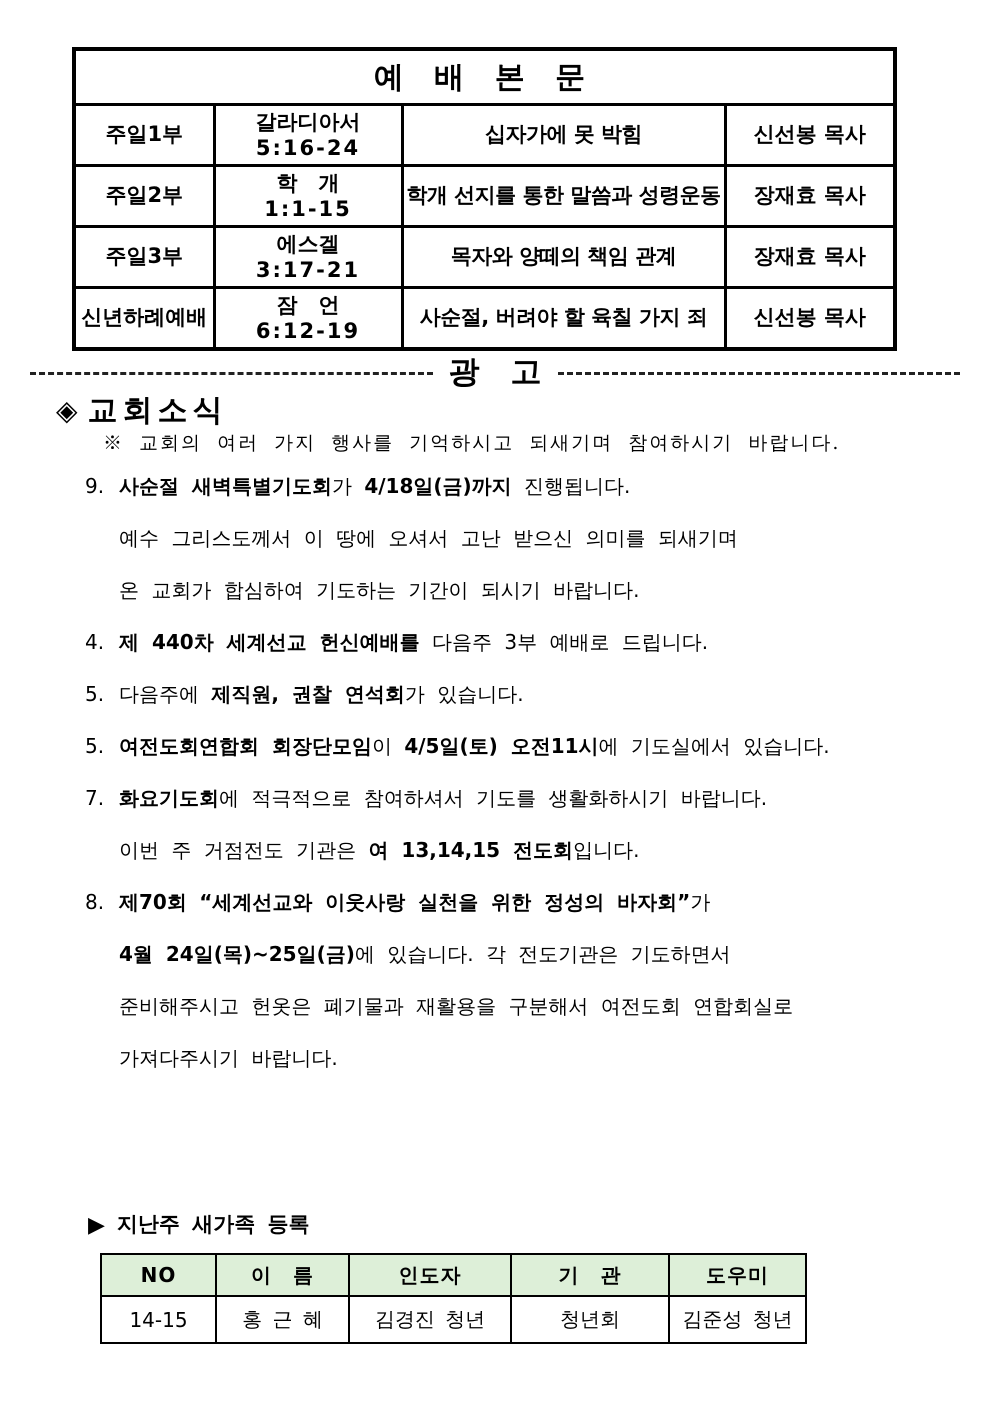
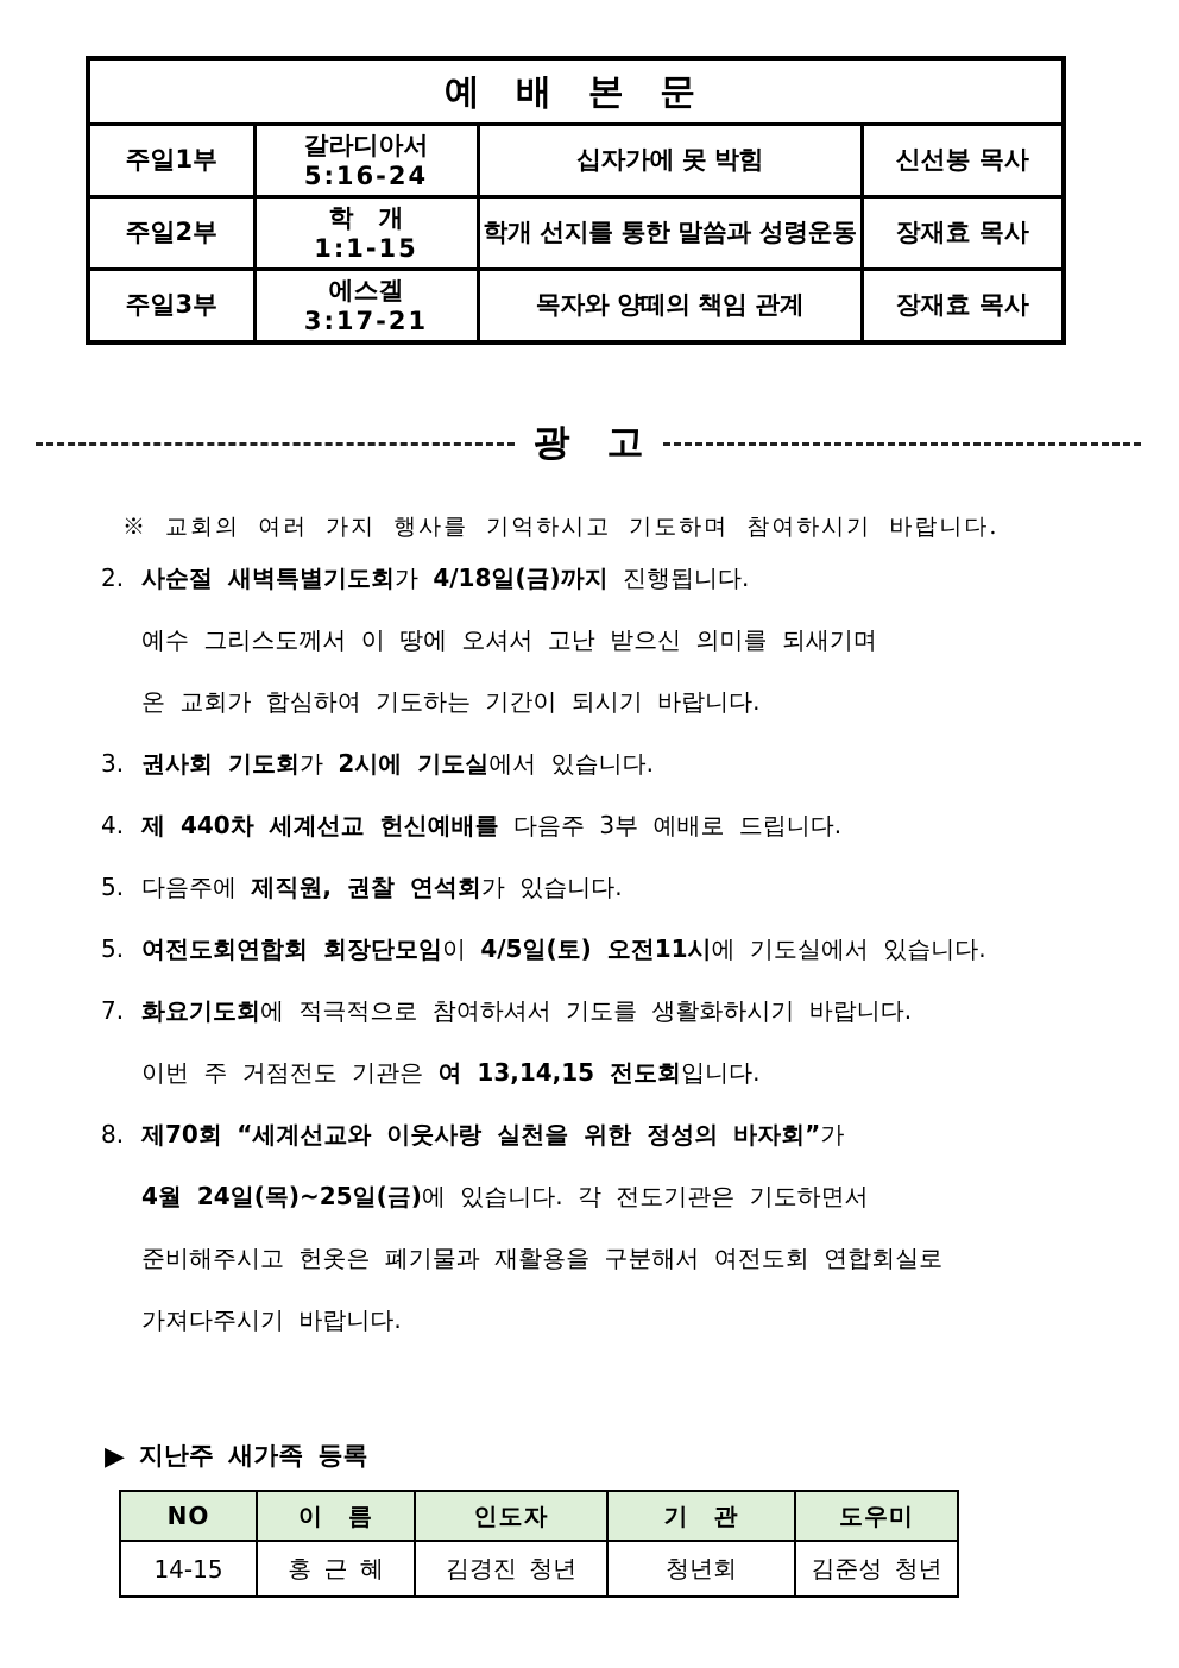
  예 배 본 문
  주일1부	갈라디아서5:16-24	십자가에 못 박힘	신선봉 목사
  주일2부	학 개1:1-15	학개 선지를 통한 말씀과 성령운동	장재효 목사
  주일3부	에스겔3:17-21	목자와 양떼의 책임 관계	장재효 목사
- 신년하례예배	잠 언6:12-19	사순절, 버려야 할 육칠 가지 죄	신선봉 목사
  광 고
- ◈
- 교회소식
- ※ 교회의 여러 가지 행사를 기억하시고 되새기며 참여하시기 바랍니다.
+ ※ 교회의 여러 가지 행사를 기억하시고 기도하며 참여하시기 바랍니다.
- 9. 사순절 새벽특별기도회가 4/18일(금)까지 진행됩니다.
+ 2. 사순절 새벽특별기도회가 4/18일(금)까지 진행됩니다.
  예수 그리스도께서 이 땅에 오셔서 고난 받으신 의미를 되새기며
  온 교회가 합심하여 기도하는 기간이 되시기 바랍니다.
+ 3. 권사회 기도회가 2시에 기도실에서 있습니다.
  4. 제 440차 세계선교 헌신예배를 다음주 3부 예배로 드립니다.
  5. 다음주에 제직원, 권찰 연석회가 있습니다.
  5. 여전도회연합회 회장단모임이 4/5일(토) 오전11시에 기도실에서 있습니다.
  7. 화요기도회에 적극적으로 참여하셔서 기도를 생활화하시기 바랍니다.
  이번 주 거점전도 기관은 여 13,14,15 전도회입니다.
  8. 제70회 “세계선교와 이웃사랑 실천을 위한 정성의 바자회”가
  4월 24일(목)~25일(금)에 있습니다. 각 전도기관은 기도하면서
  준비해주시고 헌옷은 폐기물과 재활용을 구분해서 여전도회 연합회실로
  가져다주시기 바랍니다.
  ▶
  지난주 새가족 등록
  NO	이 름	인도자	기 관	도우미
  14-15	홍 근 혜	김경진 청년	청년회	김준성 청년
